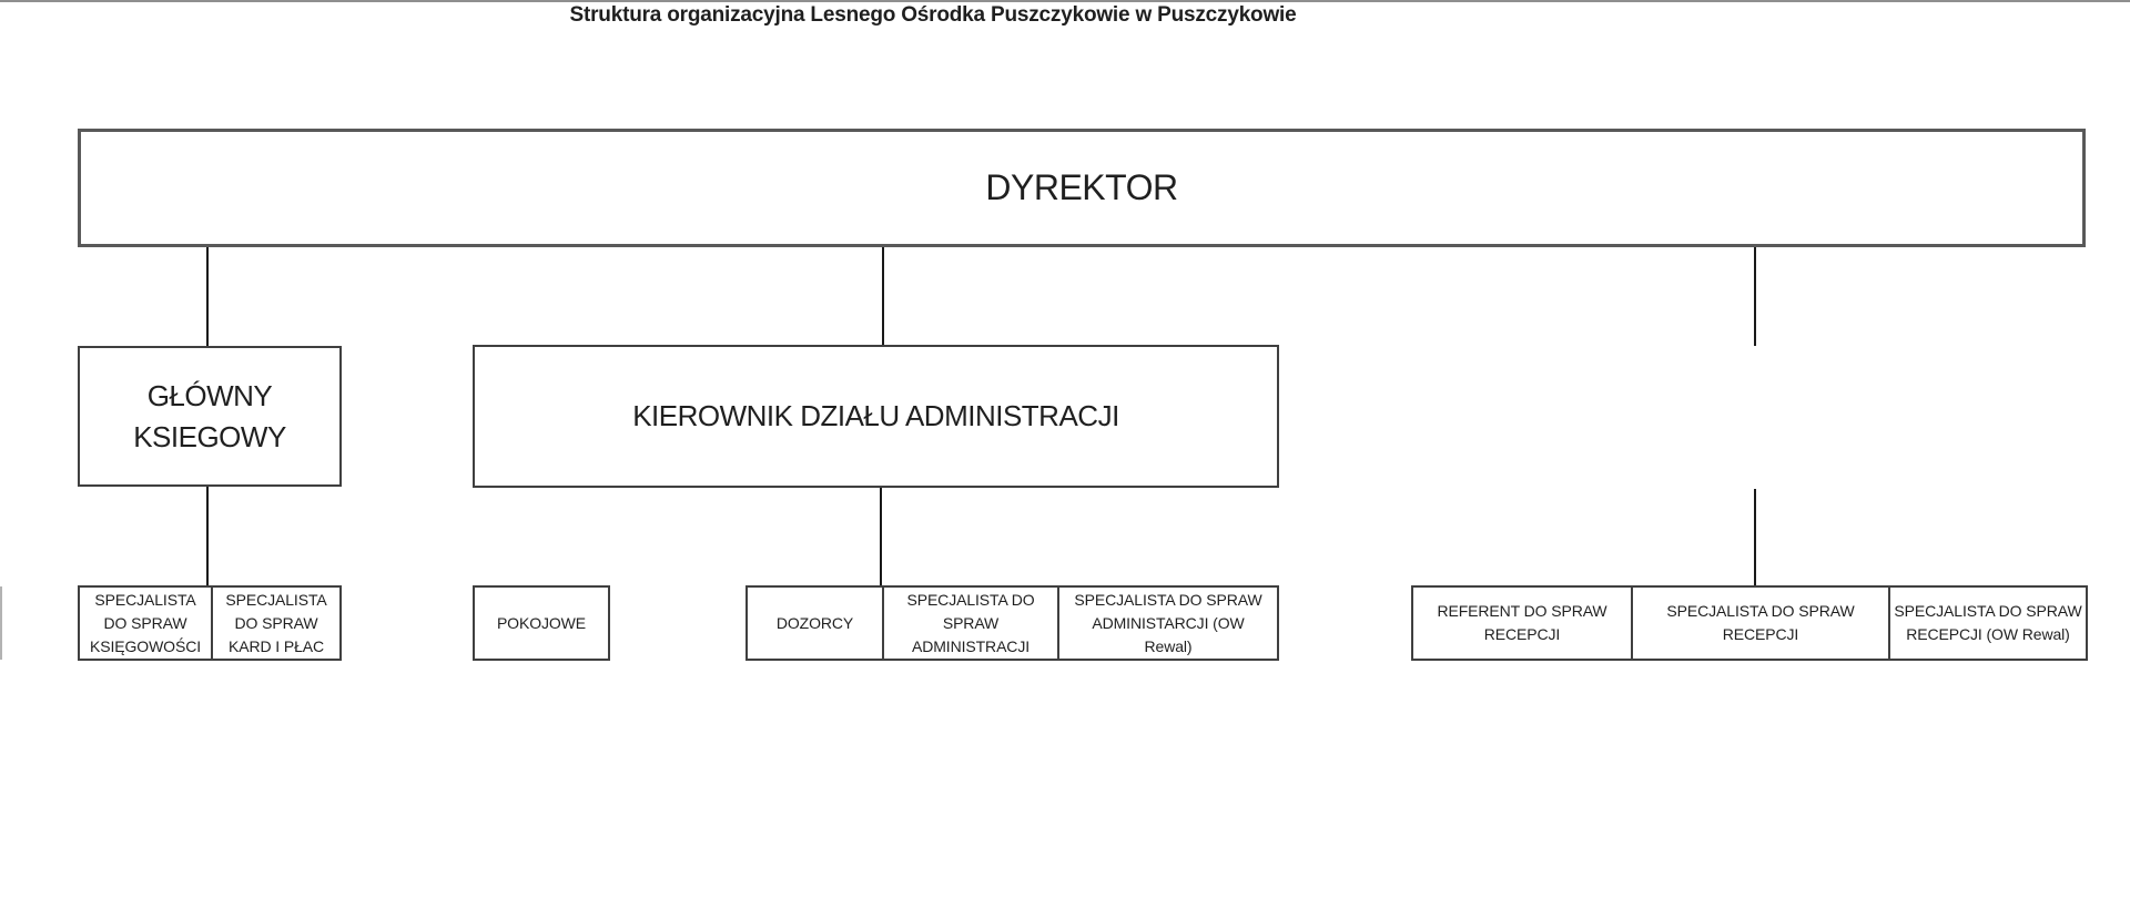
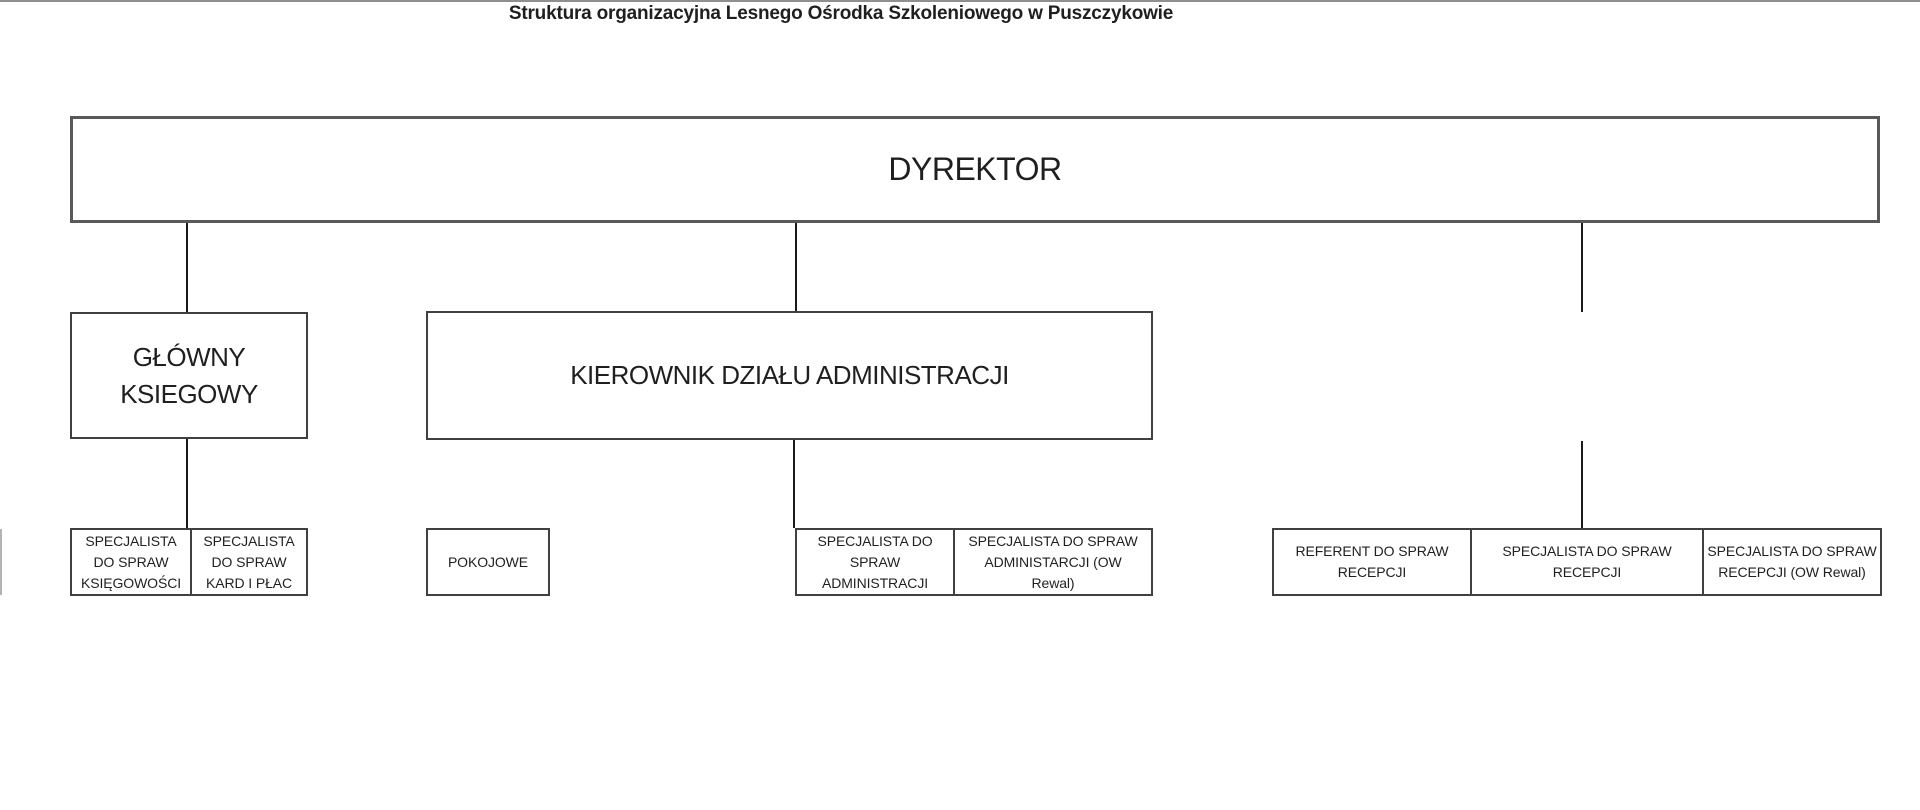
- Struktura organizacyjna Lesnego Ośrodka Puszczykowie w Puszczykowie
+ Struktura organizacyjna Lesnego Ośrodka Szkoleniowego w Puszczykowie
  DYREKTOR
  GŁÓWNY
  KSIEGOWY
  KIEROWNIK DZIAŁU ADMINISTRACJI
  SPECJALISTA
  DO SPRAW
  KSIĘGOWOŚCI
  SPECJALISTA
  DO SPRAW
  KARD I PŁAC
  POKOJOWE
- DOZORCY
  SPECJALISTA DO
  SPRAW
  ADMINISTRACJI
  SPECJALISTA DO SPRAW
  ADMINISTARCJI (OW
  Rewal)
  REFERENT DO SPRAW
  RECEPCJI
  SPECJALISTA DO SPRAW
  RECEPCJI
  SPECJALISTA DO SPRAW
  RECEPCJI (OW Rewal)
